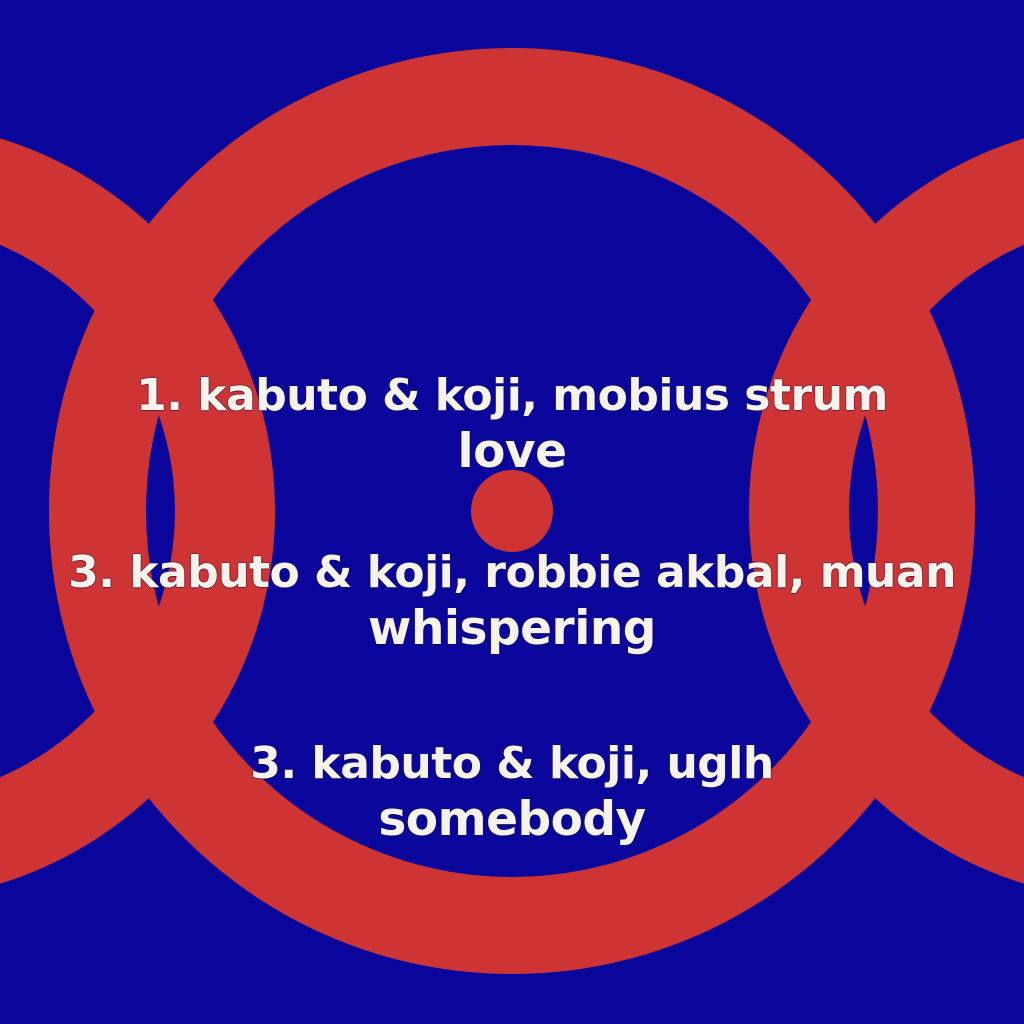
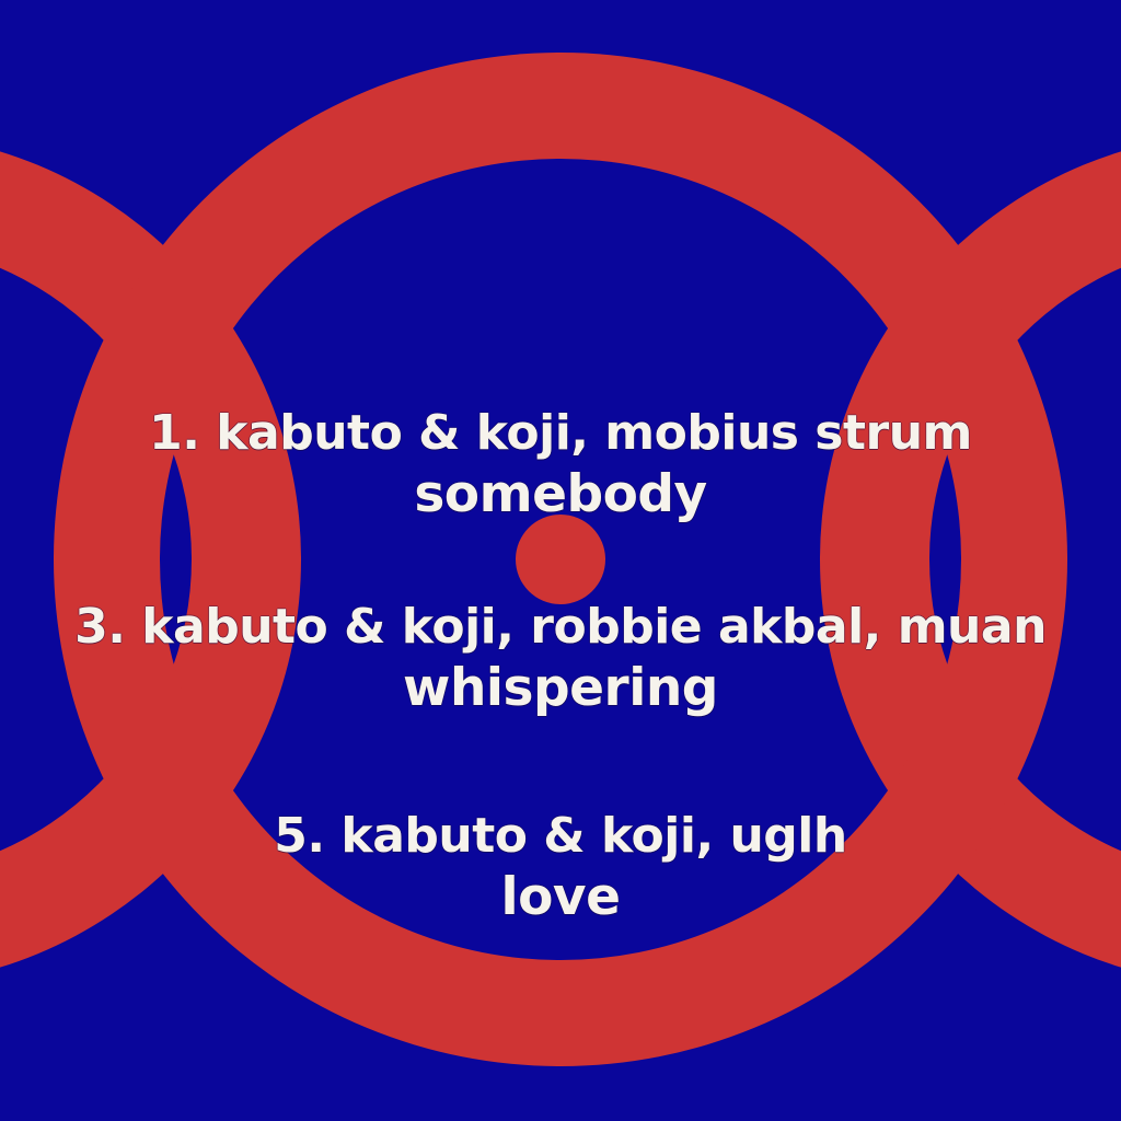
  1. kabuto & koji, mobius strum
- love
+ somebody
  3. kabuto & koji, robbie akbal, muan
  whispering
- 3. kabuto & koji, uglh
+ 5. kabuto & koji, uglh
- somebody
+ love
